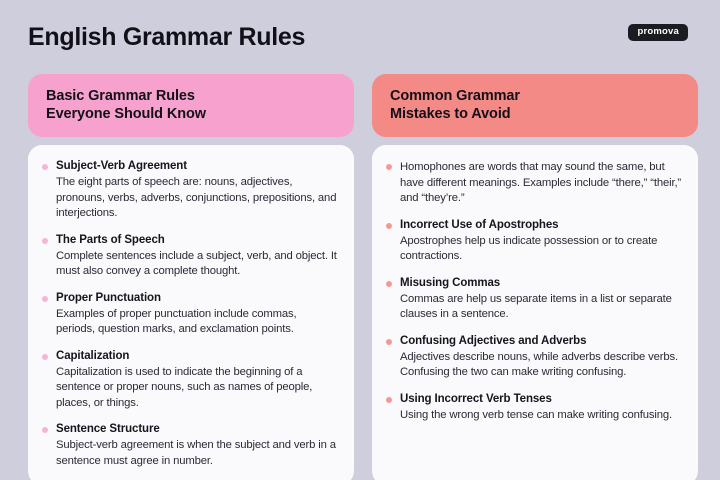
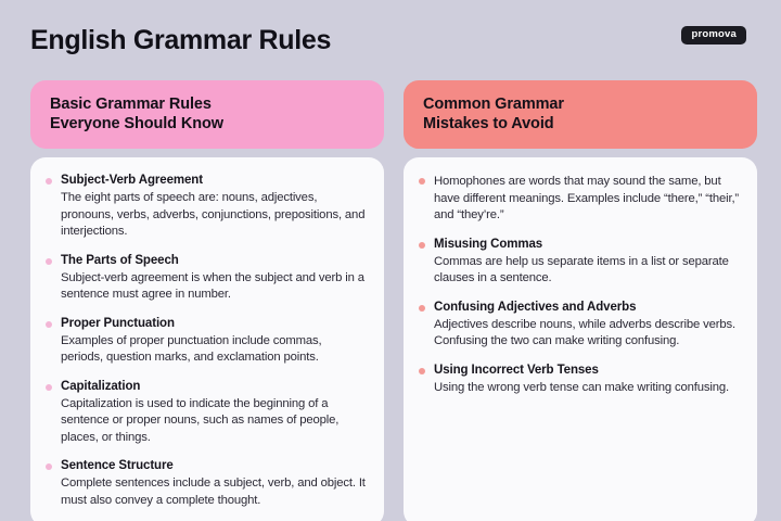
  English Grammar Rules
  promova
  Basic Grammar Rules
  Everyone Should Know
  Subject-Verb Agreement
  The eight parts of speech are: nouns, adjectives, pronouns, verbs, adverbs, conjunctions, prepositions, and interjections.
  The Parts of Speech
- Complete sentences include a subject, verb, and object. It must also convey a complete thought.
+ Subject-verb agreement is when the subject and verb in a sentence must agree in number.
  Proper Punctuation
  Examples of proper punctuation include commas, periods, question marks, and exclamation points.
  Capitalization
  Capitalization is used to indicate the beginning of a sentence or proper nouns, such as names of people, places, or things.
  Sentence Structure
- Subject-verb agreement is when the subject and verb in a sentence must agree in number.
+ Complete sentences include a subject, verb, and object. It must also convey a complete thought.
  Common Grammar
  Mistakes to Avoid
  Homophones are words that may sound the same, but have different meanings. Examples include “there,” “their,” and “they’re.”
- Incorrect Use of Apostrophes
- Apostrophes help us indicate possession or to create contractions.
  Misusing Commas
  Commas are help us separate items in a list or separate clauses in a sentence.
  Confusing Adjectives and Adverbs
  Adjectives describe nouns, while adverbs describe verbs. Confusing the two can make writing confusing.
  Using Incorrect Verb Tenses
  Using the wrong verb tense can make writing confusing.
